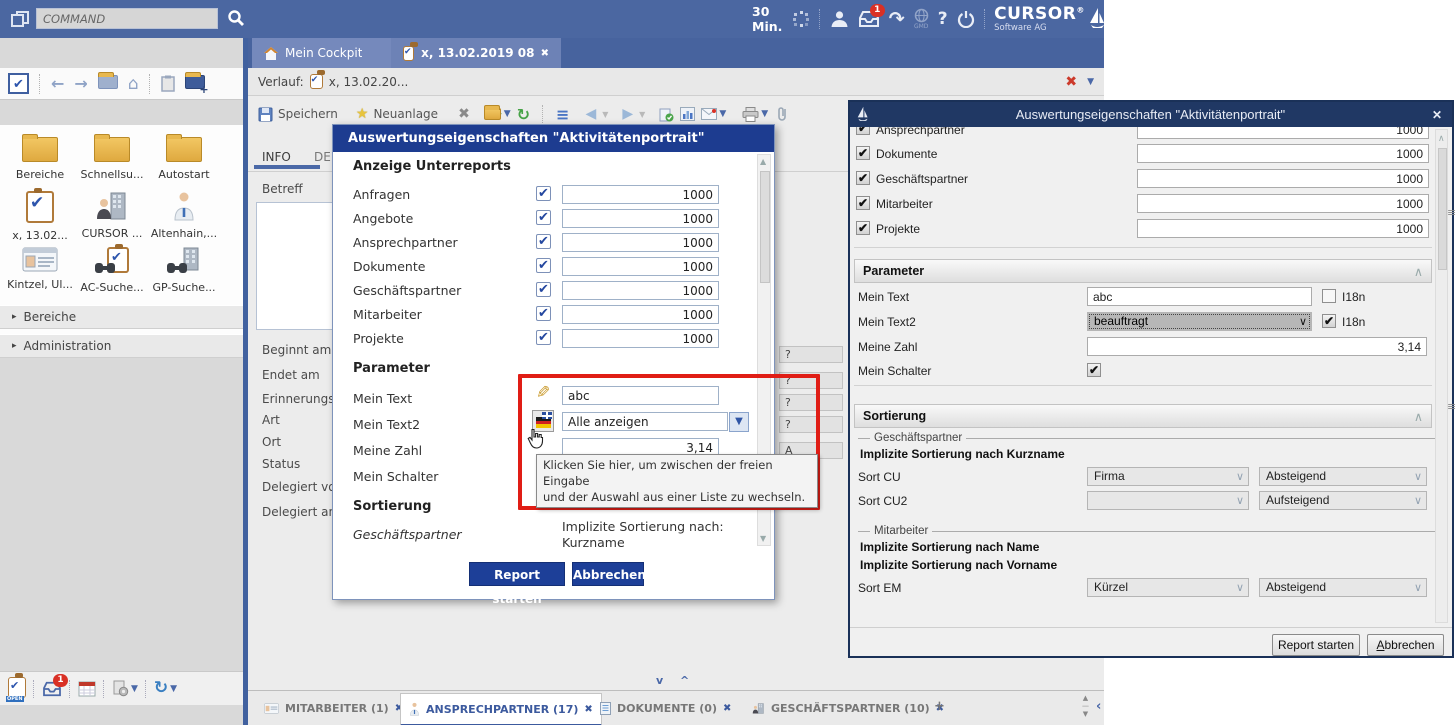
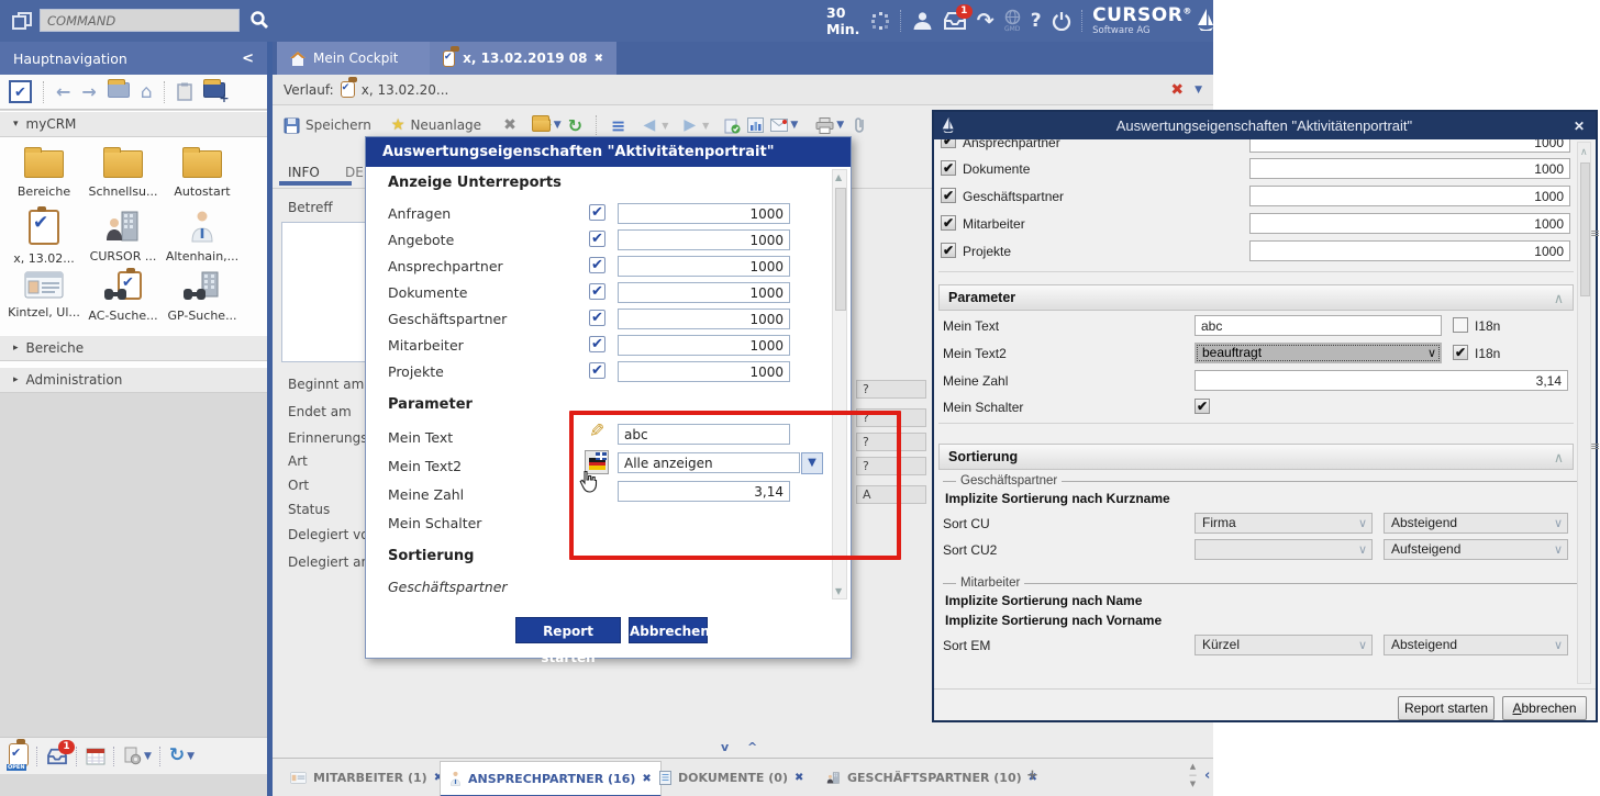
  COMMAND
  30 Min.
  1
  ↷
  ?
  CURSOR®
  Software AG
+ Hauptnavigation
+ <
  ✔
  ←
  →
  ⌂
  +
+ ▾
+ myCRM
  Bereiche
  Schnellsu...
  Autostart
  ✔
  x, 13.02...
  CURSOR ...
  Altenhain,...
  Kintzel, Ul...
  ✔
  AC-Suche...
  GP-Suche...
  ▸
  Bereiche
  ▸
  Administration
  ✔
  1
  ▼
  ↻
  ▼
  Mein Cockpit
  ✔
  x, 13.02.2019 08
  ✖
  Verlauf:
  ✔
  x, 13.02.20...
  ✖
  ▼
  Speichern
  ★
  Neuanlage
  ✖
  ▼
  ↻
  ≡
  ◀
  ▼
  ▶
  ▼
  ▼
  ▼
  INFO
  DE
  Betreff
  Beginnt am
  Endet am
  Erinnerung
  Art
  Ort
  Status
  Delegiert v
  Delegiert a
  ?
  ?
  ?
  ?
  A
  v
  ^
  MITARBEITER (1)
  ✖
- ANSPRECHPARTNER (17)
+ ANSPRECHPARTNER (16)
  ✖
  DOKUMENTE (0)
  ✖
  GESCHÄFTSPARTNER (10)
  ✖
  +
  ▲
  —
  ▼
  ‹
  Auswertungseigenschaften "Aktivitätenportrait"
  Anzeige Unterreports
  Anfragen
  ✔
  1000
  Angebote
  ✔
  1000
  Ansprechpartner
  ✔
  1000
  Dokumente
  ✔
  1000
  Geschäftspartner
  ✔
  1000
  Mitarbeiter
  ✔
  1000
  Projekte
  ✔
  1000
  Parameter
  Mein Text
  abc
  Mein Text2
  Alle anzeigen
  ▼
  Meine Zahl
  3,14
  Mein Schalter
  Sortierung
  Geschäftspartner
- Implizite Sortierung nach:
- Kurzname
  ▲
  ▼
  Report starten
  Abbrechen
- Klicken Sie hier, um zwischen der freien Eingabe
- und der Auswahl aus einer Liste zu wechseln.
  Auswertungseigenschaften "Aktivitätenportrait"
  ✕
  ✔
  Ansprechpartner
  1000
  ✔
  Dokumente
  1000
  ✔
  Geschäftspartner
  1000
  ✔
  Mitarbeiter
  1000
  ✔
  Projekte
  1000
  Parameter
  ∧
  Mein Text
  abc
  I18n
  Mein Text2
  beauftragt
  ∨
  ✔
  I18n
  Meine Zahl
  3,14
  Mein Schalter
  ✔
  Sortierung
  ∧
  Geschäftspartner
  Implizite Sortierung nach Kurzname
  Sort CU
  Firma
  ∨
  Absteigend
  ∨
  Sort CU2
  ∨
  Aufsteigend
  ∨
  Mitarbeiter
  Implizite Sortierung nach Name
  Implizite Sortierung nach Vorname
  Sort EM
  Kürzel
  ∨
  Absteigend
  ∨
  Report starten
  Abbrechen
  ∧
  ≡
  ≡
